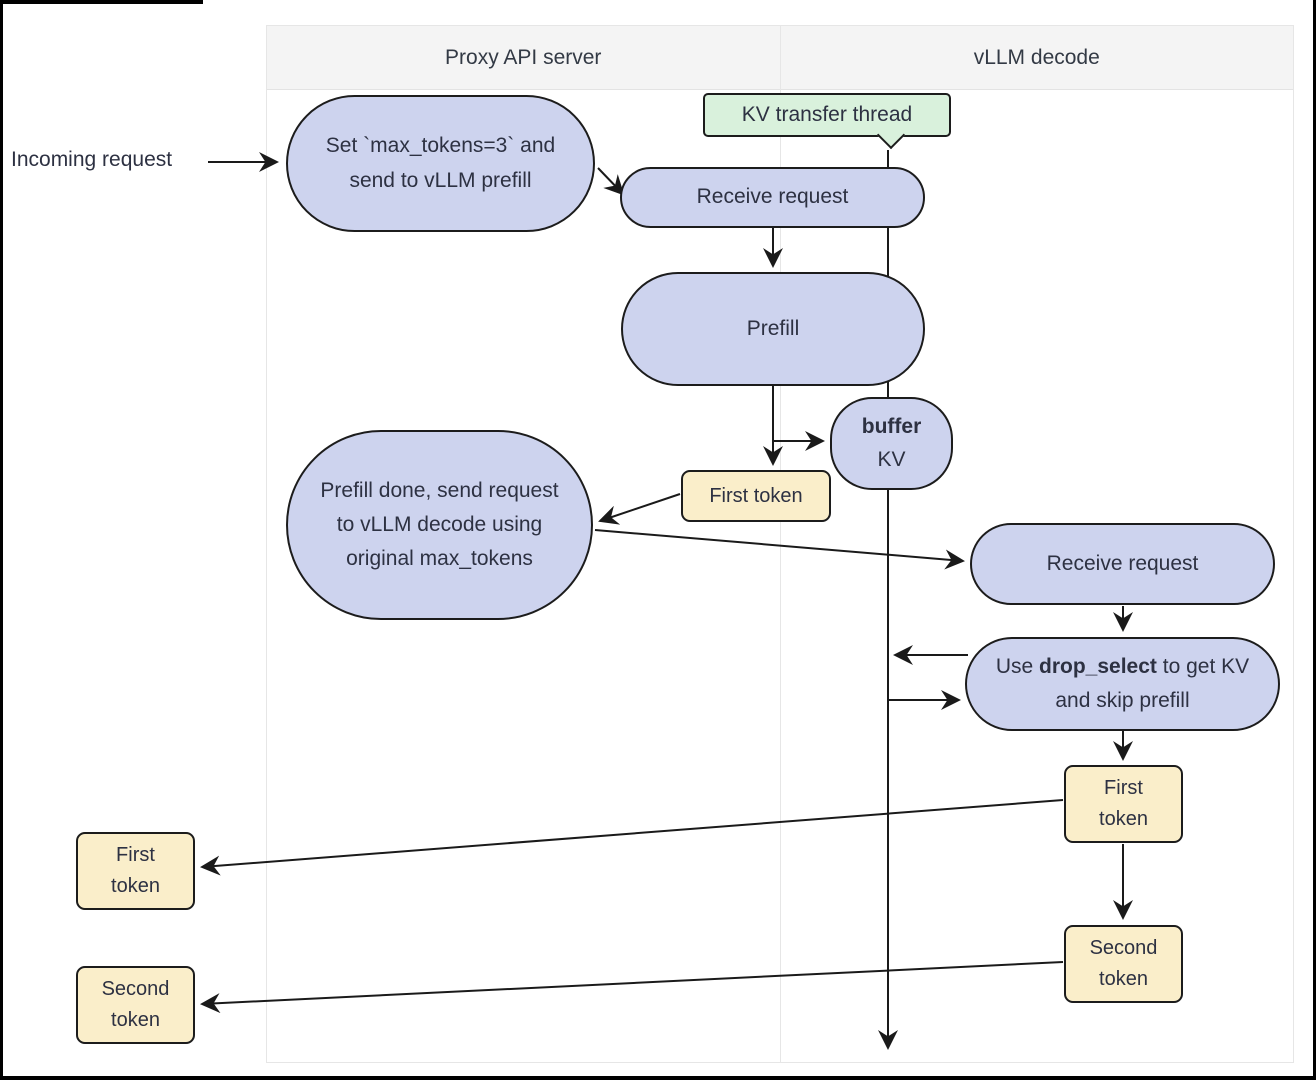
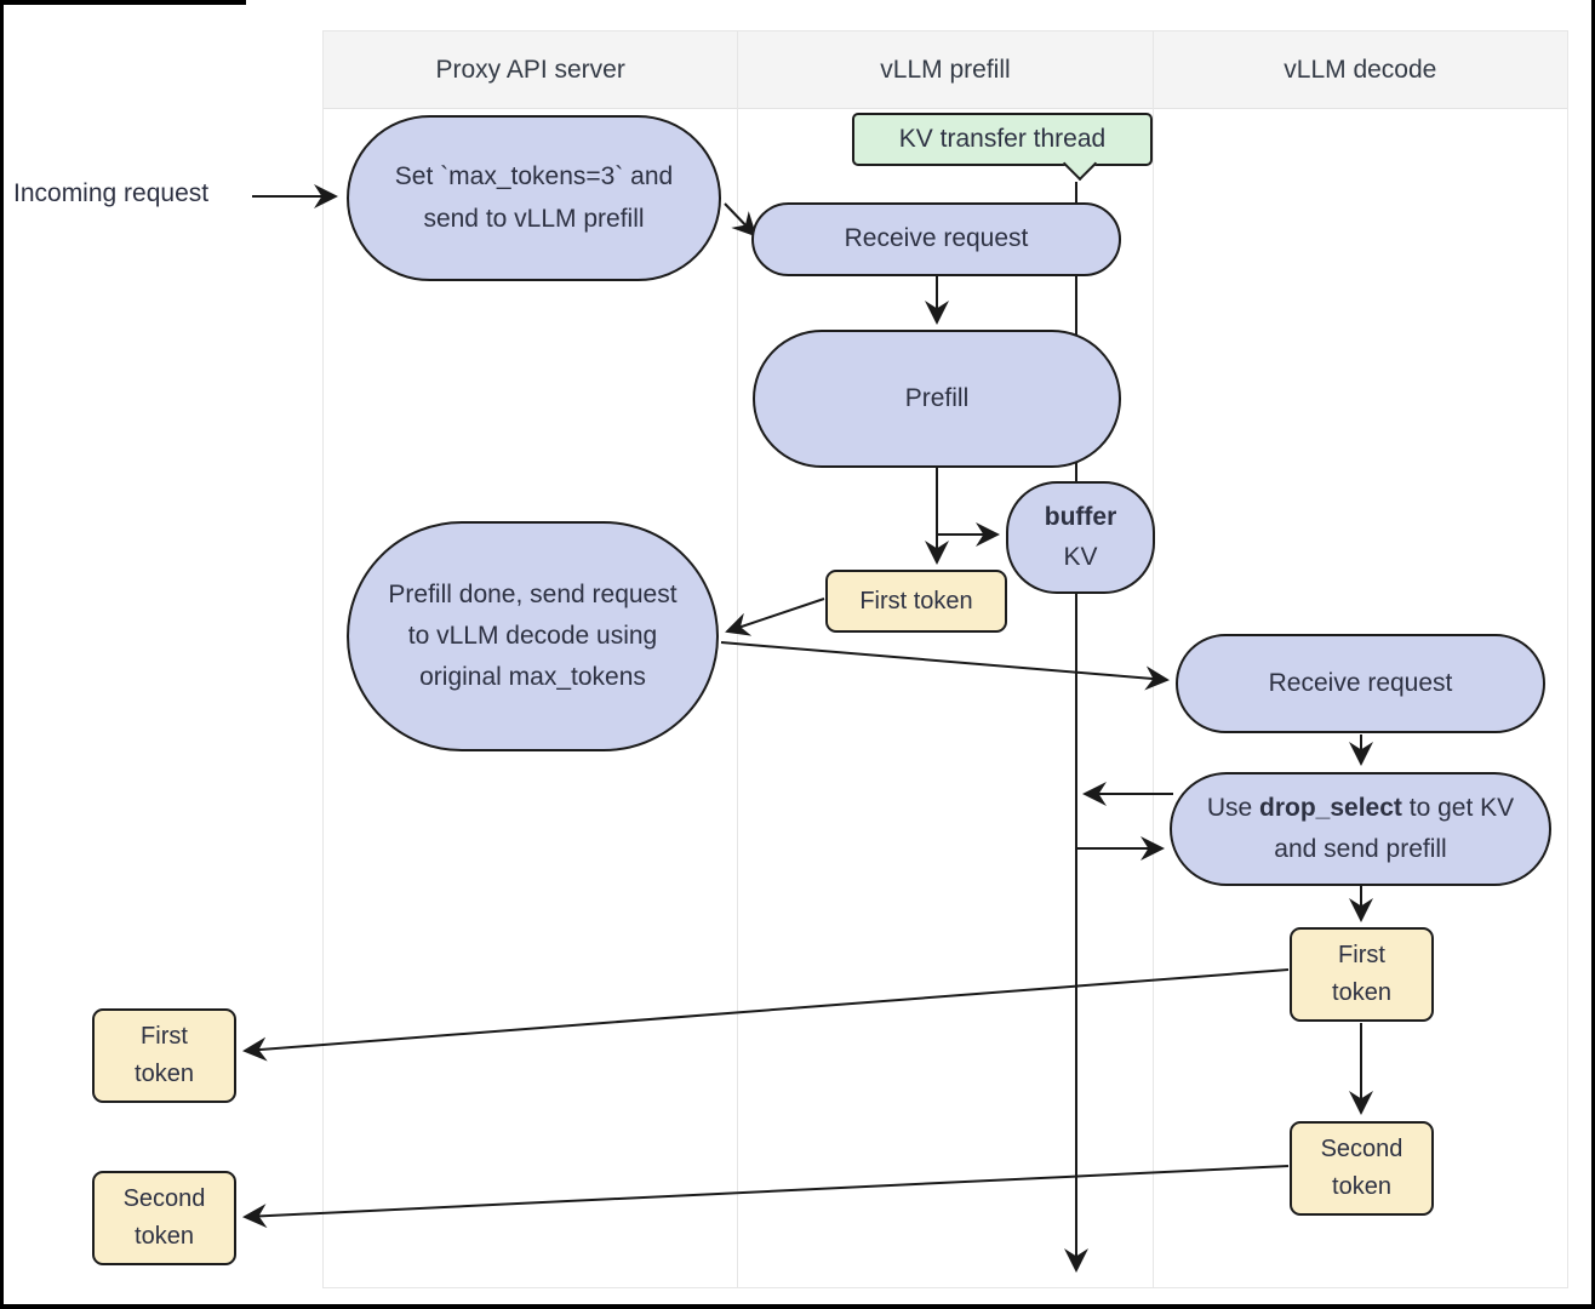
  Proxy API server
+ vLLM prefill
  vLLM decode
  Incoming request
  Set `max_tokens=3` and send to vLLM prefill
  KV transfer thread
  Receive request
  Prefill
  buffer
  KV
  First token
  Prefill done, send request to vLLM decode using original max_tokens
  Receive request
- Use drop_select to get KV and skip prefill
+ Use drop_select to get KV and send prefill
  First token
  Second token
  First token
  Second token
